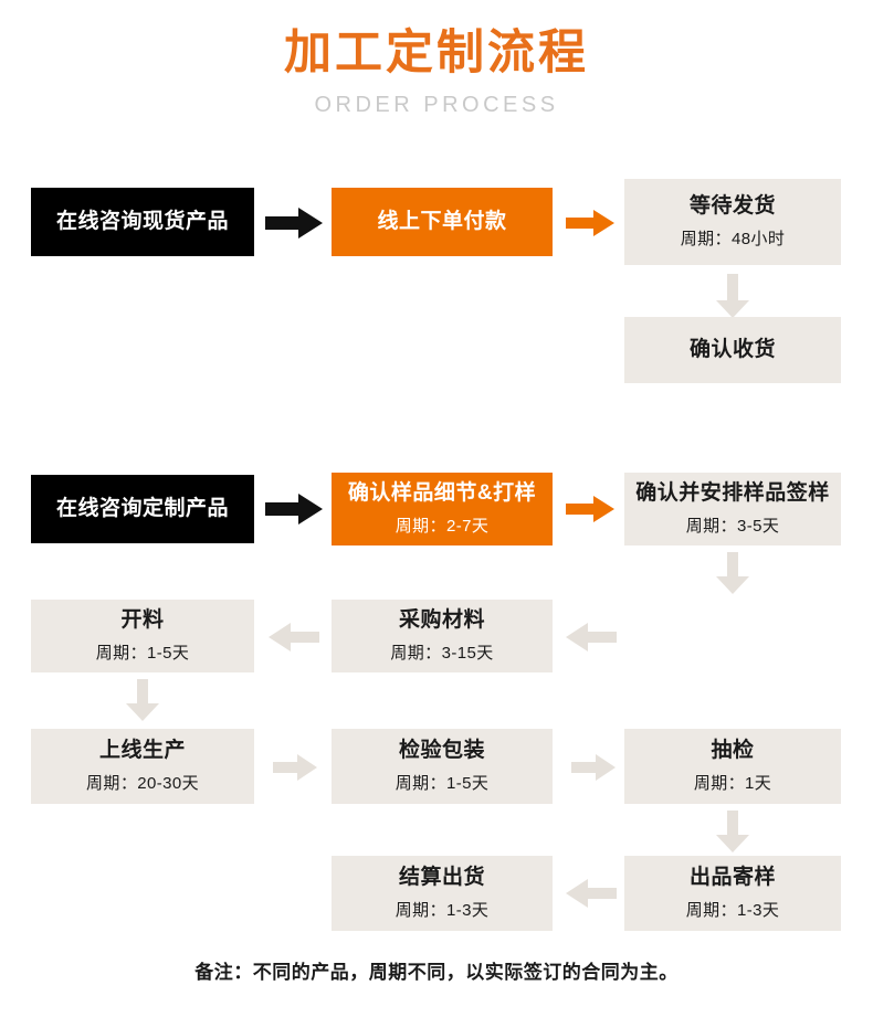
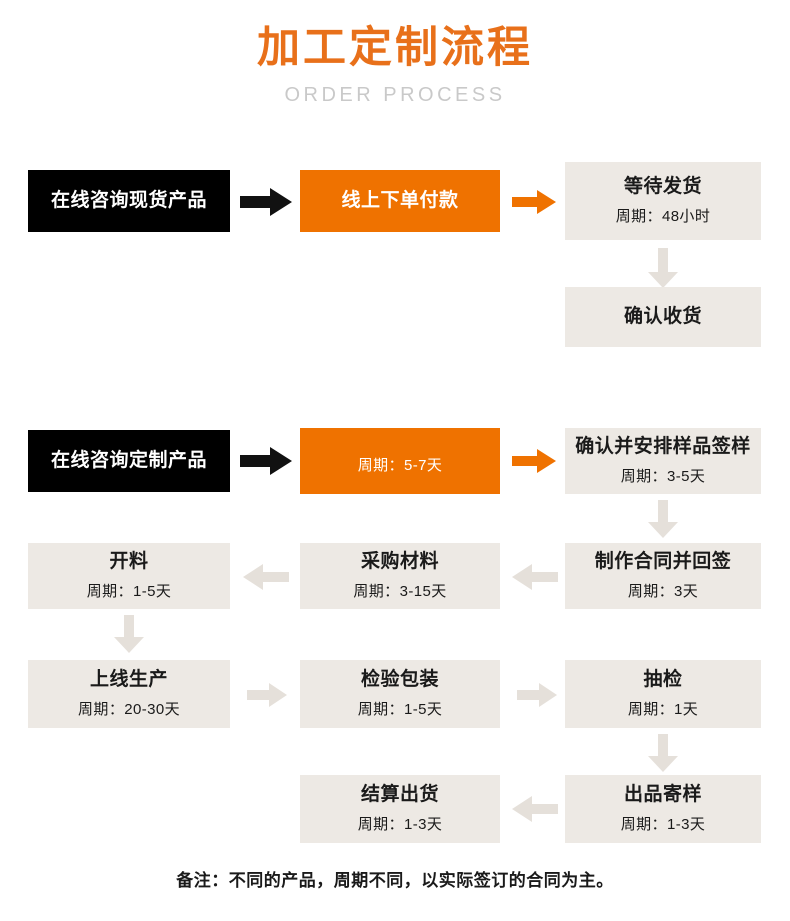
  加工定制流程
  ORDER PROCESS
  在线咨询现货产品
  线上下单付款
  等待发货
  周期：48小时
  确认收货
  在线咨询定制产品
- 确认样品细节&打样
- 周期：2-7天
+ 周期：5-7天
  确认并安排样品签样
  周期：3-5天
+ 制作合同并回签
+ 周期：3天
  采购材料
  周期：3-15天
  开料
  周期：1-5天
  上线生产
  周期：20-30天
  检验包装
  周期：1-5天
  抽检
  周期：1天
  出品寄样
  周期：1-3天
  结算出货
  周期：1-3天
  备注：不同的产品，周期不同，以实际签订的合同为主。
